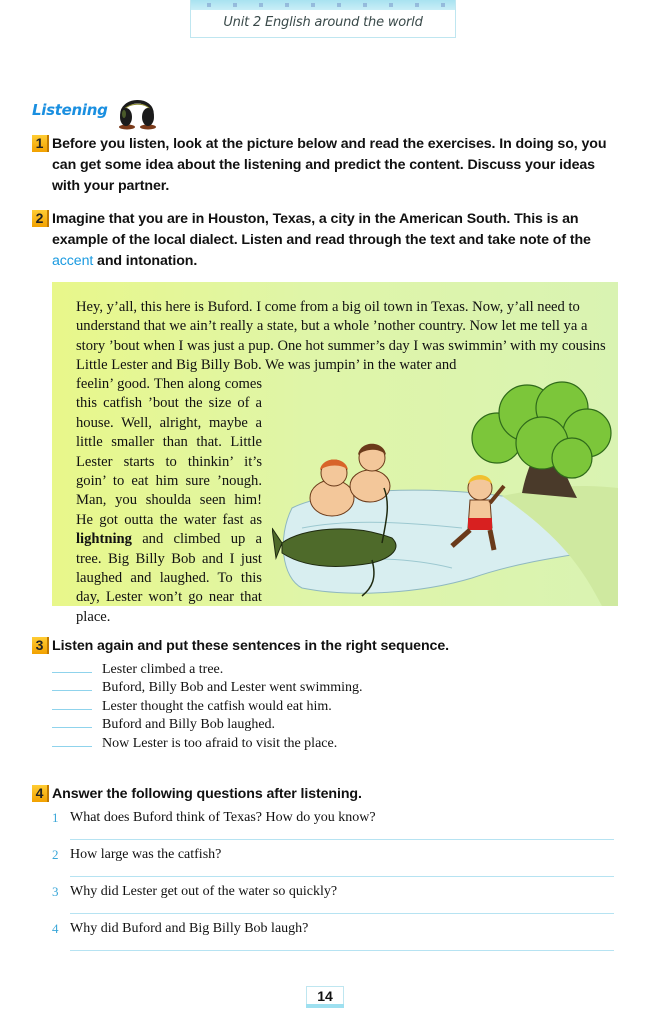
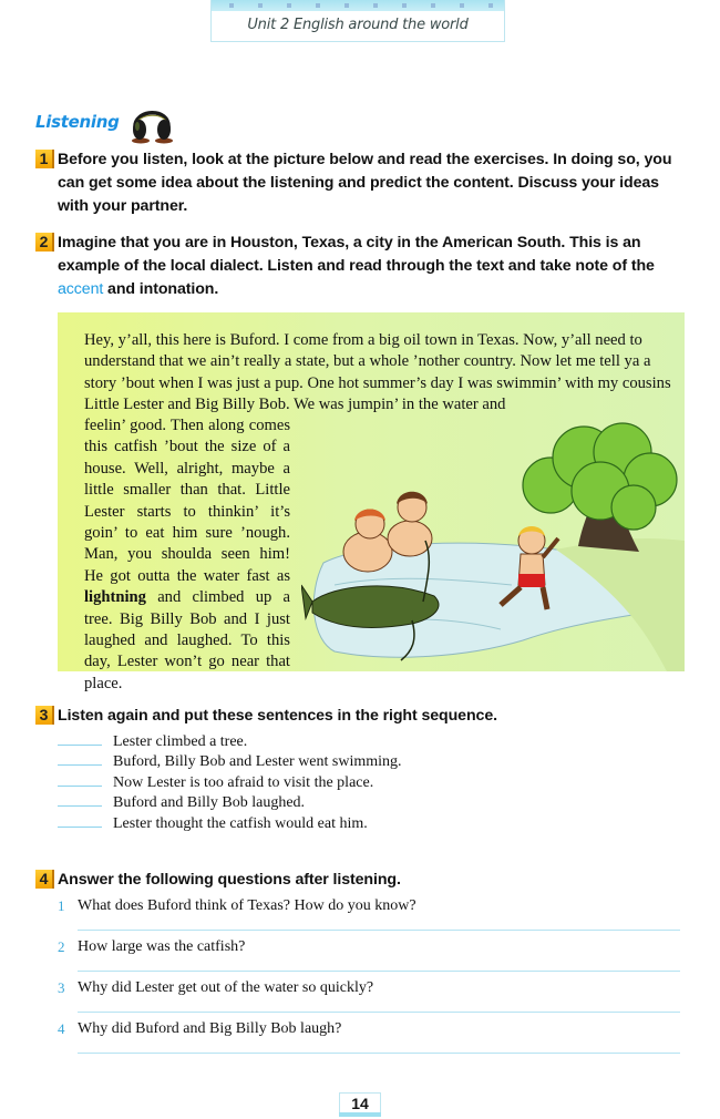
  Unit 2 English around the world
  Listening
  1
  Before you listen, look at the picture below and read the exercises. In doing so, you can get some idea about the listening and predict the content. Discuss your ideas with your partner.
  2
  Imagine that you are in Houston, Texas, a city in the American South. This is an example of the local dialect. Listen and read through the text and take note of the accent and intonation.
  Hey, y’all, this here is Buford. I come from a big oil town in Texas. Now, y’all need to understand that we ain’t really a state, but a whole ’nother country. Now let me tell ya a story ’bout when I was just a pup. One hot summer’s day I was swimmin’ with my cousins Little Lester and Big Billy Bob. We was jumpin’ in the water and
  feelin’ good. Then along comes this catfish ’bout the size of a house. Well, alright, maybe a little smaller than that. Little Lester starts to thinkin’ it’s goin’ to eat him sure ’nough. Man, you shoulda seen him! He got outta the water fast as lightning and climbed up a tree. Big Billy Bob and I just laughed and laughed. To this day, Lester won’t go near that place.
  3
  Listen again and put these sentences in the right sequence.
  Lester climbed a tree.
  Buford, Billy Bob and Lester went swimming.
- Lester thought the catfish would eat him.
+ Now Lester is too afraid to visit the place.
  Buford and Billy Bob laughed.
- Now Lester is too afraid to visit the place.
+ Lester thought the catfish would eat him.
  4
  Answer the following questions after listening.
  1
  What does Buford think of Texas? How do you know?
  2
  How large was the catfish?
  3
  Why did Lester get out of the water so quickly?
  4
  Why did Buford and Big Billy Bob laugh?
  14
